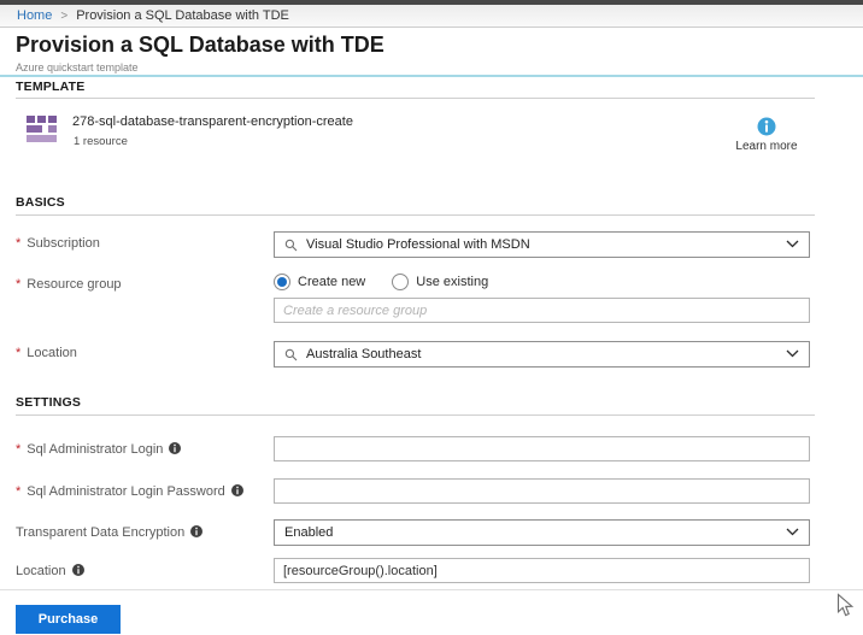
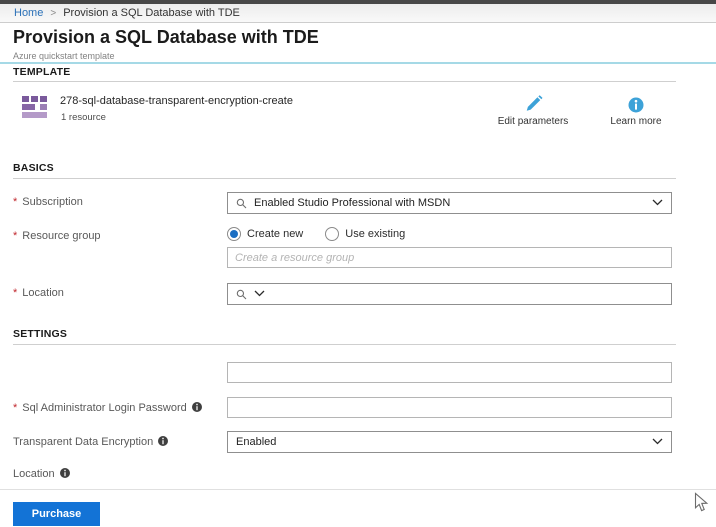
  Home
  >
  Provision a SQL Database with TDE
  Provision a SQL Database with TDE
  Azure quickstart template
  TEMPLATE
  278-sql-database-transparent-encryption-create
  1 resource
+ Edit parameters
  Learn more
  BASICS
  * Subscription
- Visual Studio Professional with MSDN
+ Enabled Studio Professional with MSDN
  * Resource group
  Create new
  Use existing
  Create a resource group
  * Location
- Australia Southeast
  SETTINGS
- * Sql Administrator Login
  * Sql Administrator Login Password
  Transparent Data Encryption
  Enabled
  Location
- [resourceGroup().location]
  Purchase
